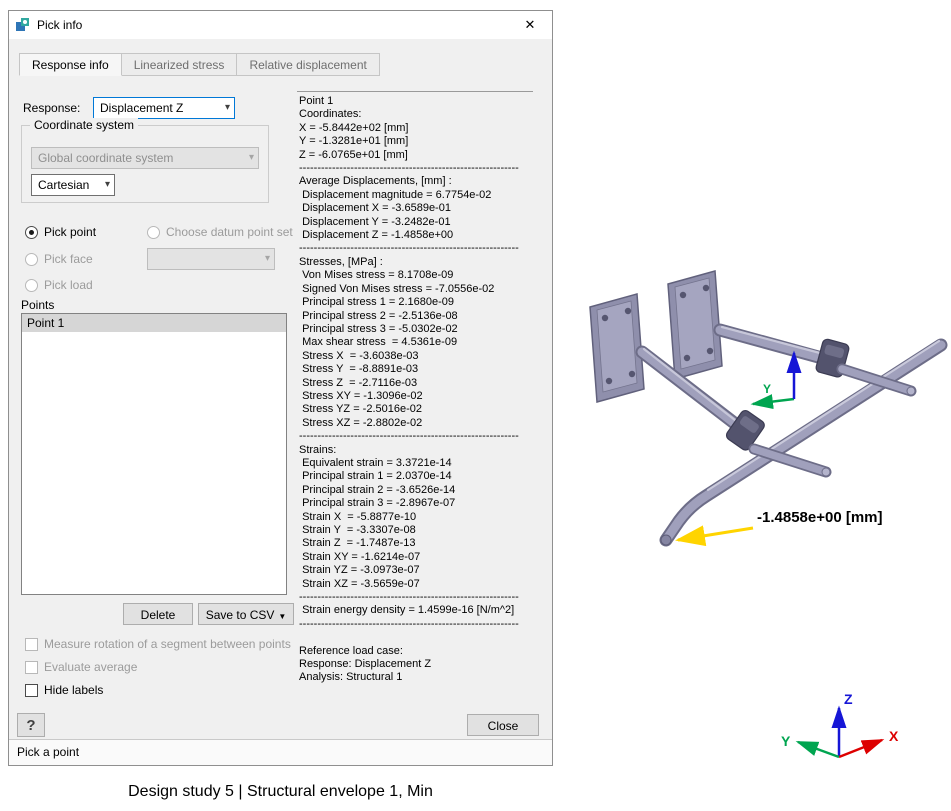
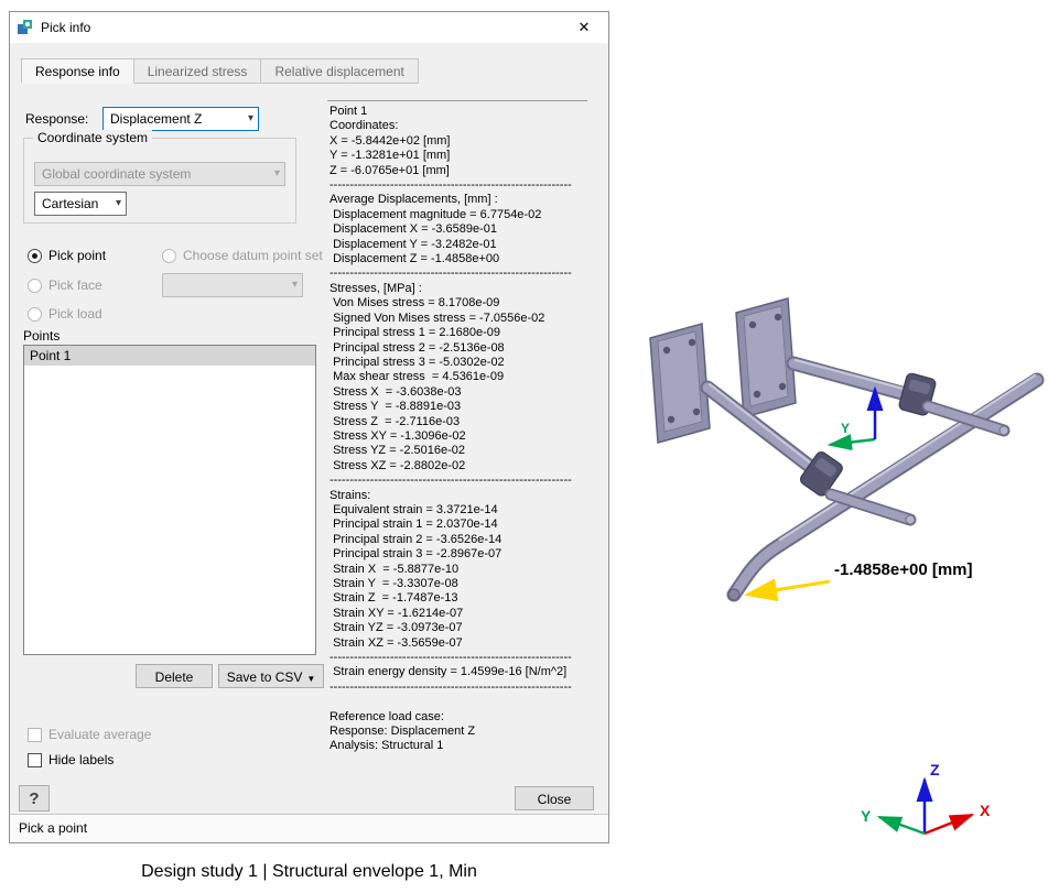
  Y
  -1.4858e+00 [mm]
  Z
  X
  Y
  Pick info
  ✕
  Response info
  Linearized stress
  Relative displacement
  Response:
  Displacement Z
  ▾
  Coordinate system
  Global coordinate system
  ▾
  Cartesian
  ▾
  Pick point
  Choose datum point set
  Pick face
  ▾
  Pick load
  Points
  Point 1
  Delete
  Save to CSV ▼
- Measure rotation of a segment between points
  Evaluate average
  Hide labels
  Point 1
  Coordinates:
  X = -5.8442e+02 [mm]
  Y = -1.3281e+01 [mm]
  Z = -6.0765e+01 [mm]
  ------------------------------------------------------------
  Average Displacements, [mm] :
  Displacement magnitude = 6.7754e-02
  Displacement X = -3.6589e-01
  Displacement Y = -3.2482e-01
  Displacement Z = -1.4858e+00
  ------------------------------------------------------------
  Stresses, [MPa] :
  Von Mises stress = 8.1708e-09
  Signed Von Mises stress = -7.0556e-02
  Principal stress 1 = 2.1680e-09
  Principal stress 2 = -2.5136e-08
  Principal stress 3 = -5.0302e-02
  Max shear stress = 4.5361e-09
  Stress X = -3.6038e-03
  Stress Y = -8.8891e-03
  Stress Z = -2.7116e-03
  Stress XY = -1.3096e-02
  Stress YZ = -2.5016e-02
  Stress XZ = -2.8802e-02
  ------------------------------------------------------------
  Strains:
  Equivalent strain = 3.3721e-14
  Principal strain 1 = 2.0370e-14
  Principal strain 2 = -3.6526e-14
  Principal strain 3 = -2.8967e-07
  Strain X = -5.8877e-10
  Strain Y = -3.3307e-08
  Strain Z = -1.7487e-13
  Strain XY = -1.6214e-07
  Strain YZ = -3.0973e-07
  Strain XZ = -3.5659e-07
  ------------------------------------------------------------
  Strain energy density = 1.4599e-16 [N/m^2]
  ------------------------------------------------------------
  Reference load case:
  Response: Displacement Z
  Analysis: Structural 1
  ?
  Close
  Pick a point
- Design study 5 | Structural envelope 1, Min
+ Design study 1 | Structural envelope 1, Min
